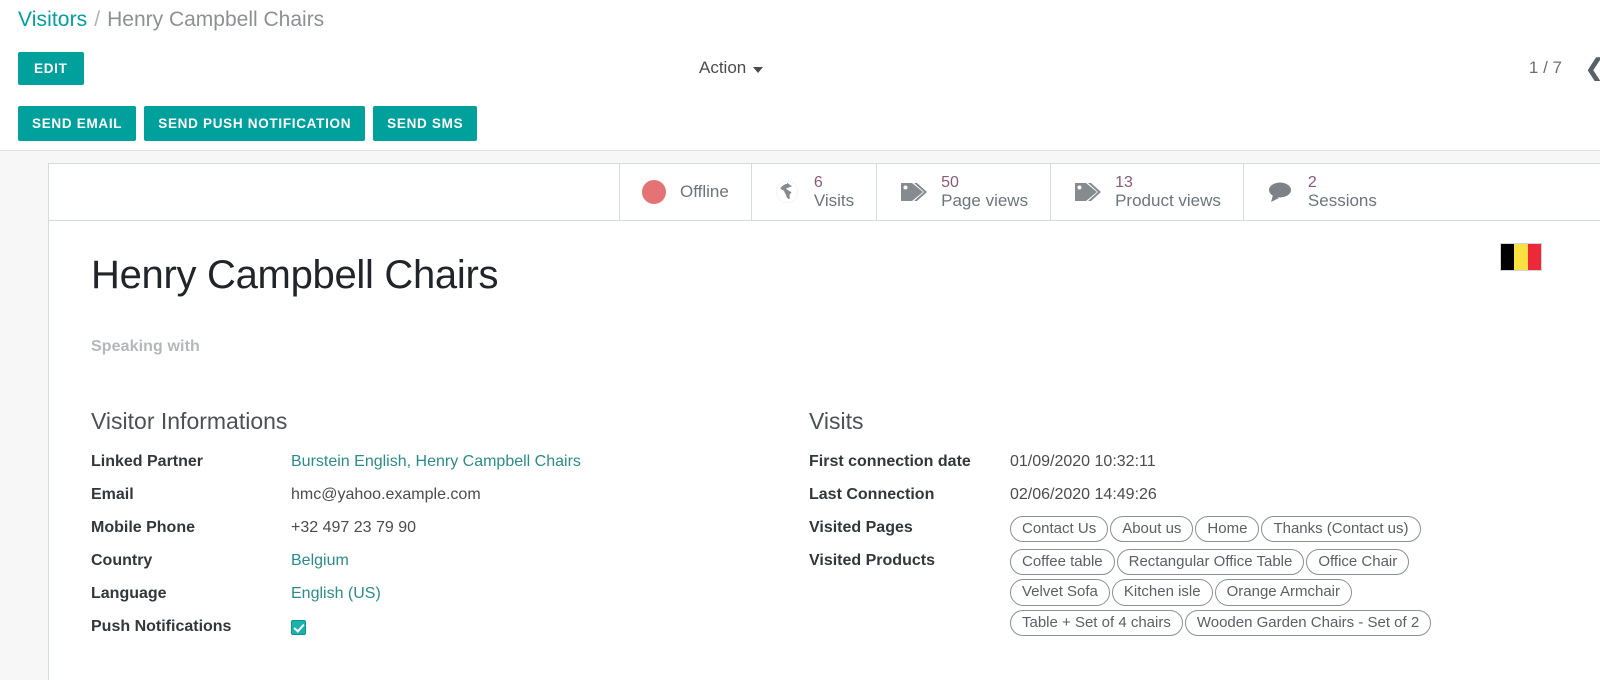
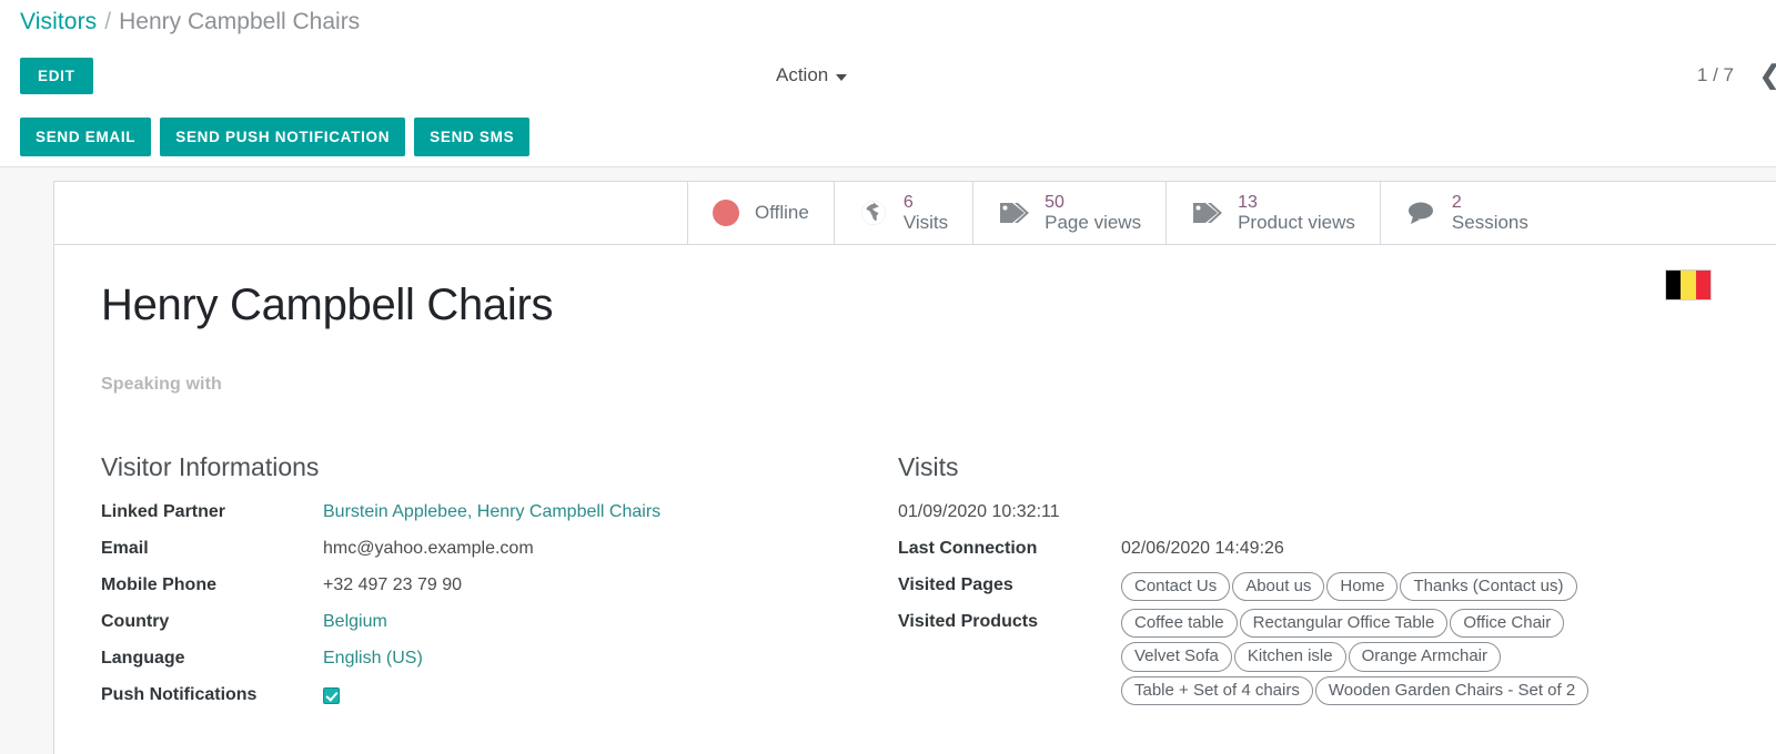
  Visitors
  /
  Henry Campbell Chairs
  EDIT
  Action
  1 / 7
  ❮
  SEND EMAIL
  SEND PUSH NOTIFICATION
  SEND SMS
  Offline
  6
  Visits
  50
  Page views
  13
  Product views
  2
  Sessions
  Henry Campbell Chairs
  Speaking with
  Visitor Informations
  Linked Partner
- Burstein English, Henry Campbell Chairs
+ Burstein Applebee, Henry Campbell Chairs
  Email
  hmc@yahoo.example.com
  Mobile Phone
  +32 497 23 79 90
  Country
  Belgium
  Language
  English (US)
  Push Notifications
  Visits
- First connection date
  01/09/2020 10:32:11
  Last Connection
  02/06/2020 14:49:26
  Visited Pages
  Contact Us
  About us
  Home
  Thanks (Contact us)
  Visited Products
  Coffee table
  Rectangular Office Table
  Office Chair
  Velvet Sofa
  Kitchen isle
  Orange Armchair
  Table + Set of 4 chairs
  Wooden Garden Chairs - Set of 2
